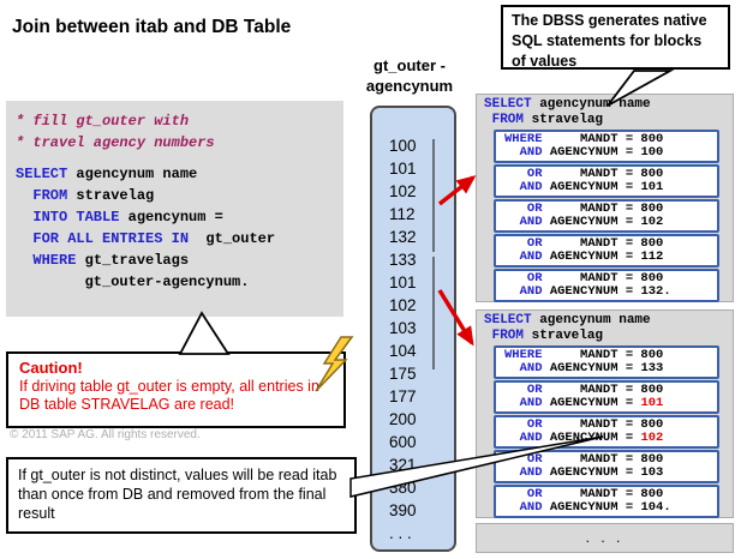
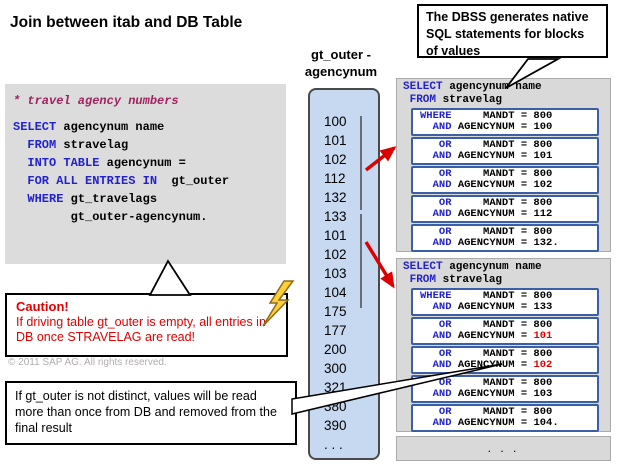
  Join between itab and DB Table
  The DBSS generates native SQL statements for blocks of values
- * fill gt_outer with
  * travel agency numbers
  SELECT agencynum name
  FROM stravelag
  INTO TABLE agencynum =
  FOR ALL ENTRIES IN gt_outer
  WHERE gt_travelags
  gt_outer-agencynum.
  © 2011 SAP AG. All rights reserved.
  Caution!
- If driving table gt_outer is empty, all entries in DB table STRAVELAG are read!
+ If driving table gt_outer is empty, all entries in DB once STRAVELAG are read!
- If gt_outer is not distinct, values will be read itab than once from DB and removed from the final result
+ If gt_outer is not distinct, values will be read more than once from DB and removed from the final result
  gt_outer -
  agencynum
  100
  101
  102
  112
  132
  133
  101
  102
  103
  104
  175
  177
  200
- 600
+ 300
  321
  380
  390
  . . .
  SELECT agencynum name
  FROM stravelag
  WHERE MANDT = 800
  AND AGENCYNUM = 100
  OR MANDT = 800
  AND AGENCYNUM = 101
  OR MANDT = 800
  AND AGENCYNUM = 102
  OR MANDT = 800
  AND AGENCYNUM = 112
  OR MANDT = 800
  AND AGENCYNUM = 132.
  SELECT agencynum name
  FROM stravelag
  WHERE MANDT = 800
  AND AGENCYNUM = 133
  OR MANDT = 800
  AND AGENCYNUM = 101
  OR MANDT = 800
  AND AGENCUM = 102
  OR MANDT = 800
  AND AGENCYNUM = 103
  OR MANDT = 800
  AND AGENCYNUM = 104.
  . . .
